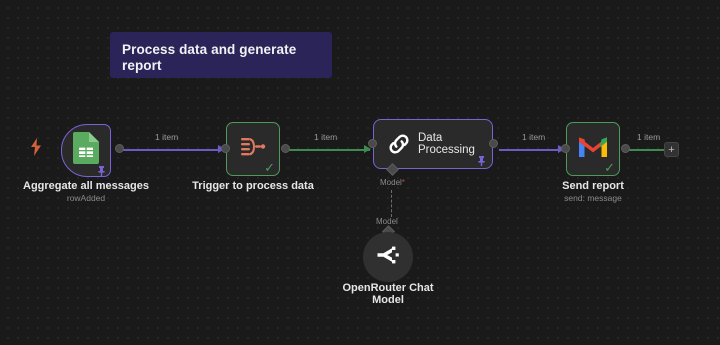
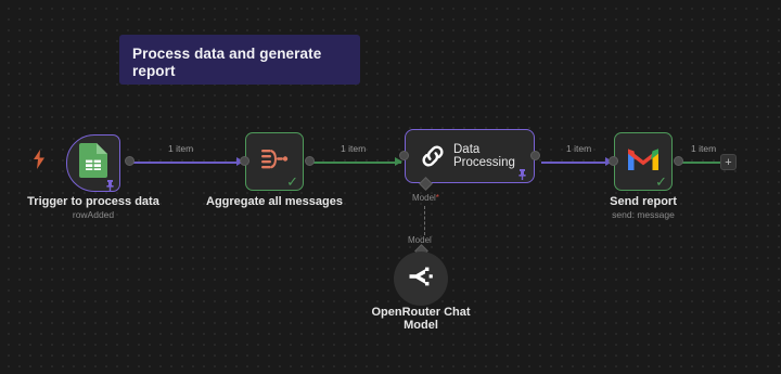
  Process data and generate report
  1 item
  1 item
  1 item
  1 item
  +
- Aggregate all messages
+ Trigger to process data
  rowAdded
  ✓
- Trigger to process data
+ Aggregate all messages
  Data Processing
  Model*
  Model
  OpenRouter Chat
  Model
  ✓
  Send report
  send: message
